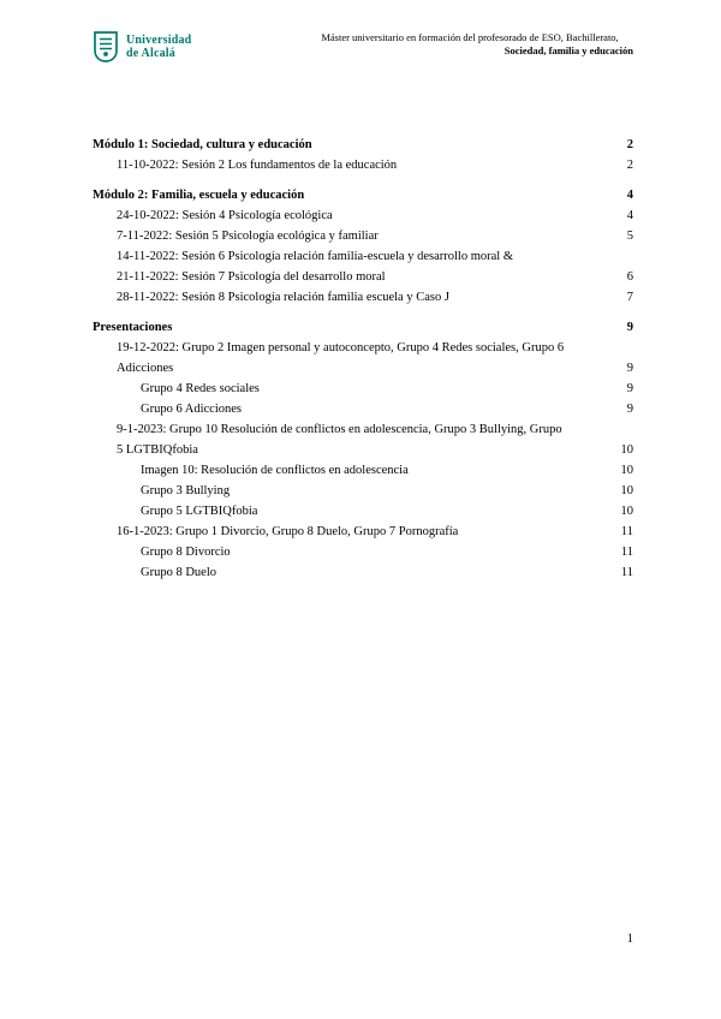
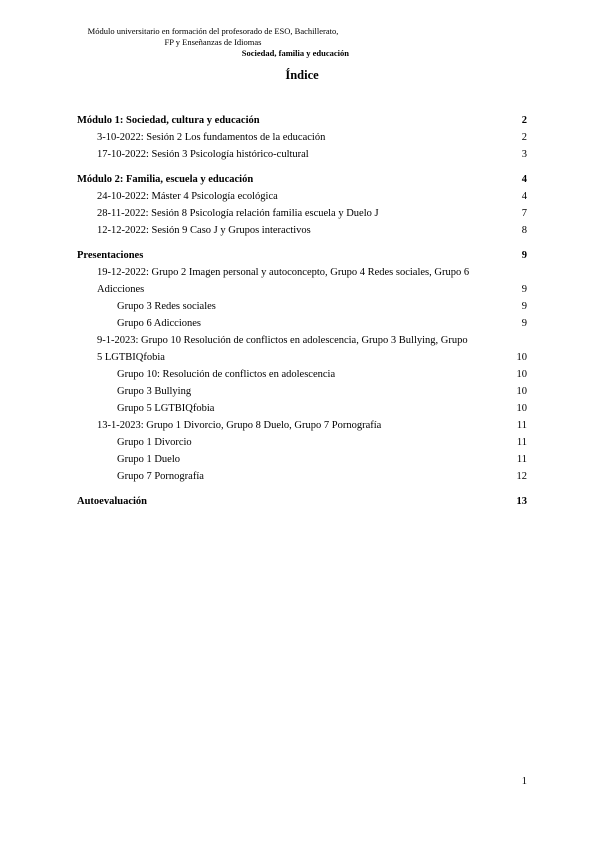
- Universidad
- de Alcalá
- Máster universitario en formación del profesorado de ESO, Bachillerato,
+ Módulo universitario en formación del profesorado de ESO, Bachillerato,
+ FP y Enseñanzas de Idiomas
  Sociedad, familia y educación
+ Índice
  Módulo 1: Sociedad, cultura y educación
  2
- 11-10-2022: Sesión 2 Los fundamentos de la educación
+ 3-10-2022: Sesión 2 Los fundamentos de la educación
  2
+ 17-10-2022: Sesión 3 Psicología histórico-cultural
+ 3
  Módulo 2: Familia, escuela y educación
  4
- 24-10-2022: Sesión 4 Psicología ecológica
+ 24-10-2022: Máster 4 Psicología ecológica
  4
- 7-11-2022: Sesión 5 Psicología ecológica y familiar
- 5
- 14-11-2022: Sesión 6 Psicología relación familia-escuela y desarrollo moral &
- 21-11-2022: Sesión 7 Psicología del desarrollo moral
- 6
- 28-11-2022: Sesión 8 Psicología relación familia escuela y Caso J
+ 28-11-2022: Sesión 8 Psicología relación familia escuela y Duelo J
  7
+ 12-12-2022: Sesión 9 Caso J y Grupos interactivos
+ 8
  Presentaciones
  9
  19-12-2022: Grupo 2 Imagen personal y autoconcepto, Grupo 4 Redes sociales, Grupo 6
  Adicciones
  9
- Grupo 4 Redes sociales
+ Grupo 3 Redes sociales
  9
  Grupo 6 Adicciones
  9
  9-1-2023: Grupo 10 Resolución de conflictos en adolescencia, Grupo 3 Bullying, Grupo
  5 LGTBIQfobia
  10
- Imagen 10: Resolución de conflictos en adolescencia
+ Grupo 10: Resolución de conflictos en adolescencia
  10
  Grupo 3 Bullying
  10
  Grupo 5 LGTBIQfobia
  10
- 16-1-2023: Grupo 1 Divorcio, Grupo 8 Duelo, Grupo 7 Pornografía
+ 13-1-2023: Grupo 1 Divorcio, Grupo 8 Duelo, Grupo 7 Pornografía
  11
- Grupo 8 Divorcio
+ Grupo 1 Divorcio
  11
- Grupo 8 Duelo
+ Grupo 1 Duelo
  11
+ Grupo 7 Pornografía
+ 12
+ Autoevaluación
+ 13
  1
